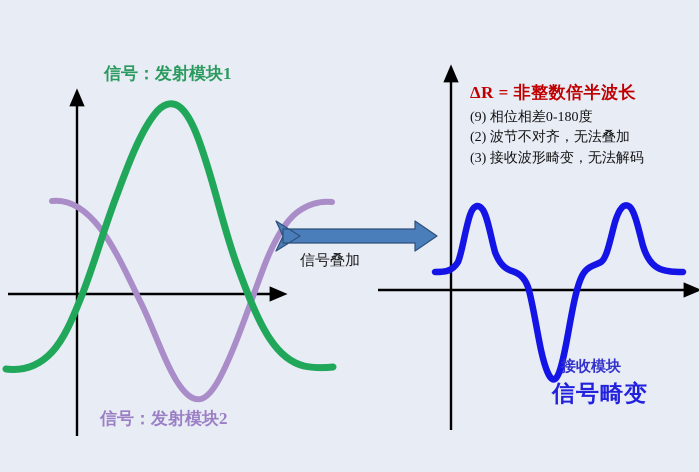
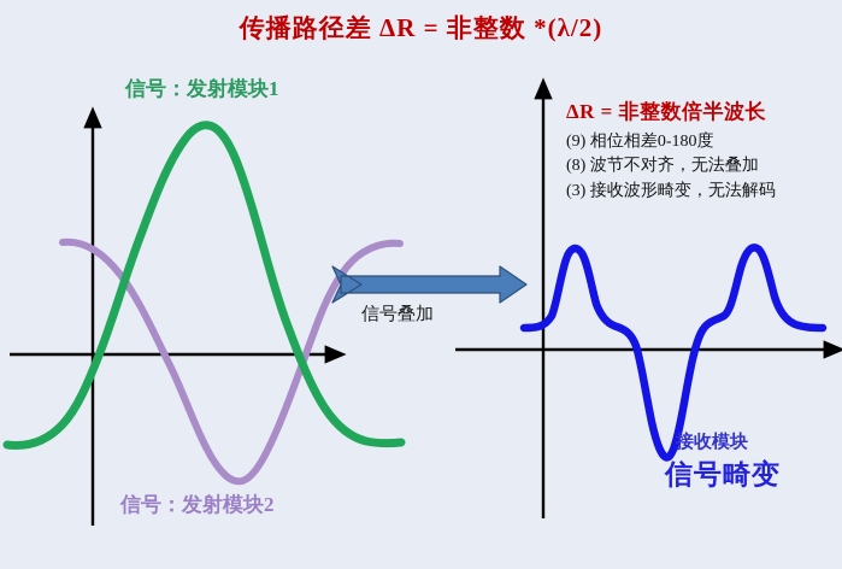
+ 传播路径差 ΔR = 非整数 *(λ/2)
  信号：发射模块1
  信号：发射模块2
  信号叠加
  ΔR = 非整数倍半波长
  (9) 相位相差0-180度
- (2) 波节不对齐，无法叠加
+ (8) 波节不对齐，无法叠加
  (3) 接收波形畸变，无法解码
  接收模块
  信号畸变
